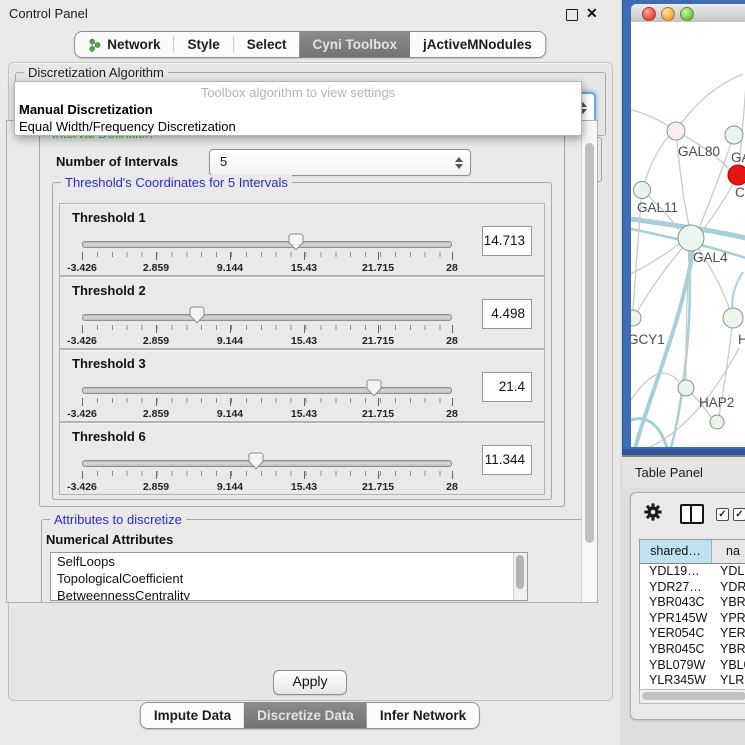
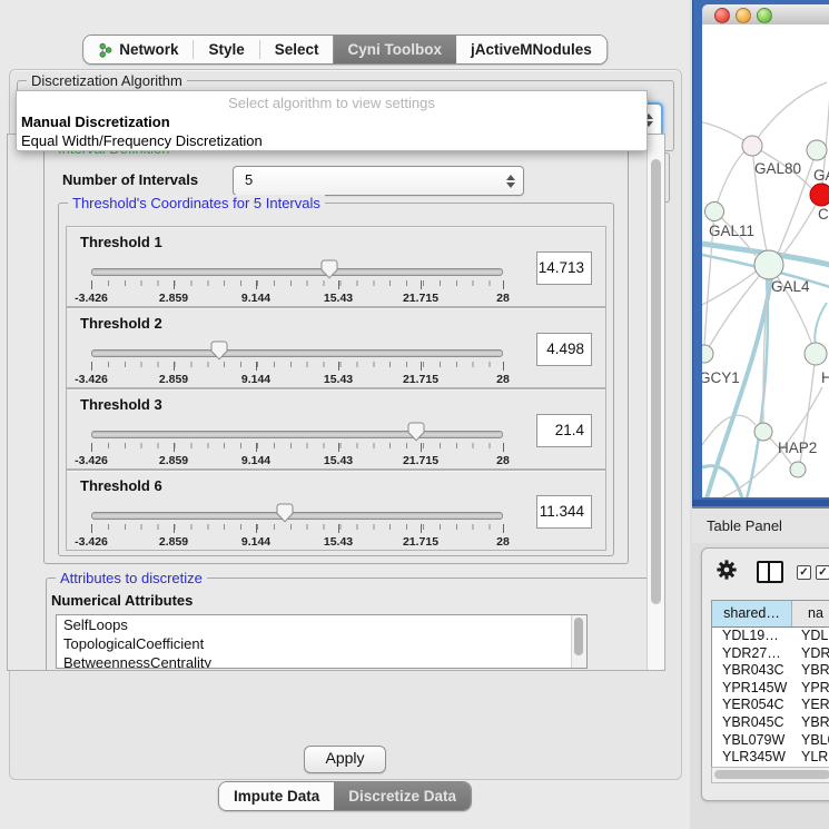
- Control Panel
- ✕
  Network
  Style
  Select
  Cyni Toolbox
  jActiveMNodules
  Discretization Algorithm
- Toolbox algorithm to view settings
+ Select algorithm to view settings
  Manual Discretization
  Equal Width/Frequency Discretization
  Number of Intervals
  5
  Threshold's Coordinates for 5 Intervals
  Threshold 1
  -3.426
  2.859
  9.144
  15.43
  21.715
  28
  14.713
  Threshold 2
  -3.426
  2.859
  9.144
  15.43
  21.715
  28
  4.498
  Threshold 3
  -3.426
  2.859
  9.144
  15.43
  21.715
  28
  21.4
  Threshold 6
  -3.426
  2.859
  9.144
  15.43
  21.715
  28
  11.344
  Attributes to discretize
  Numerical Attributes
  SelfLoops
  TopologicalCoefficient
  BetweennessCentrality
  Apply
  Impute Data
  Discretize Data
- Infer Network
  GAL80
  C
  GAL11
  GAL4
  GCY1
  H
  HAP2
  Table Panel
  ✓
  ✓
  shared…
  na
  YDL19…
  YDL
  YDR27…
  YDR
  YBR043C
  YBR
  YPR145W
  YPR
  YER054C
  YER
  YBR045C
  YBR
  YBL079W
  YBL
  YLR345W
  YLR
